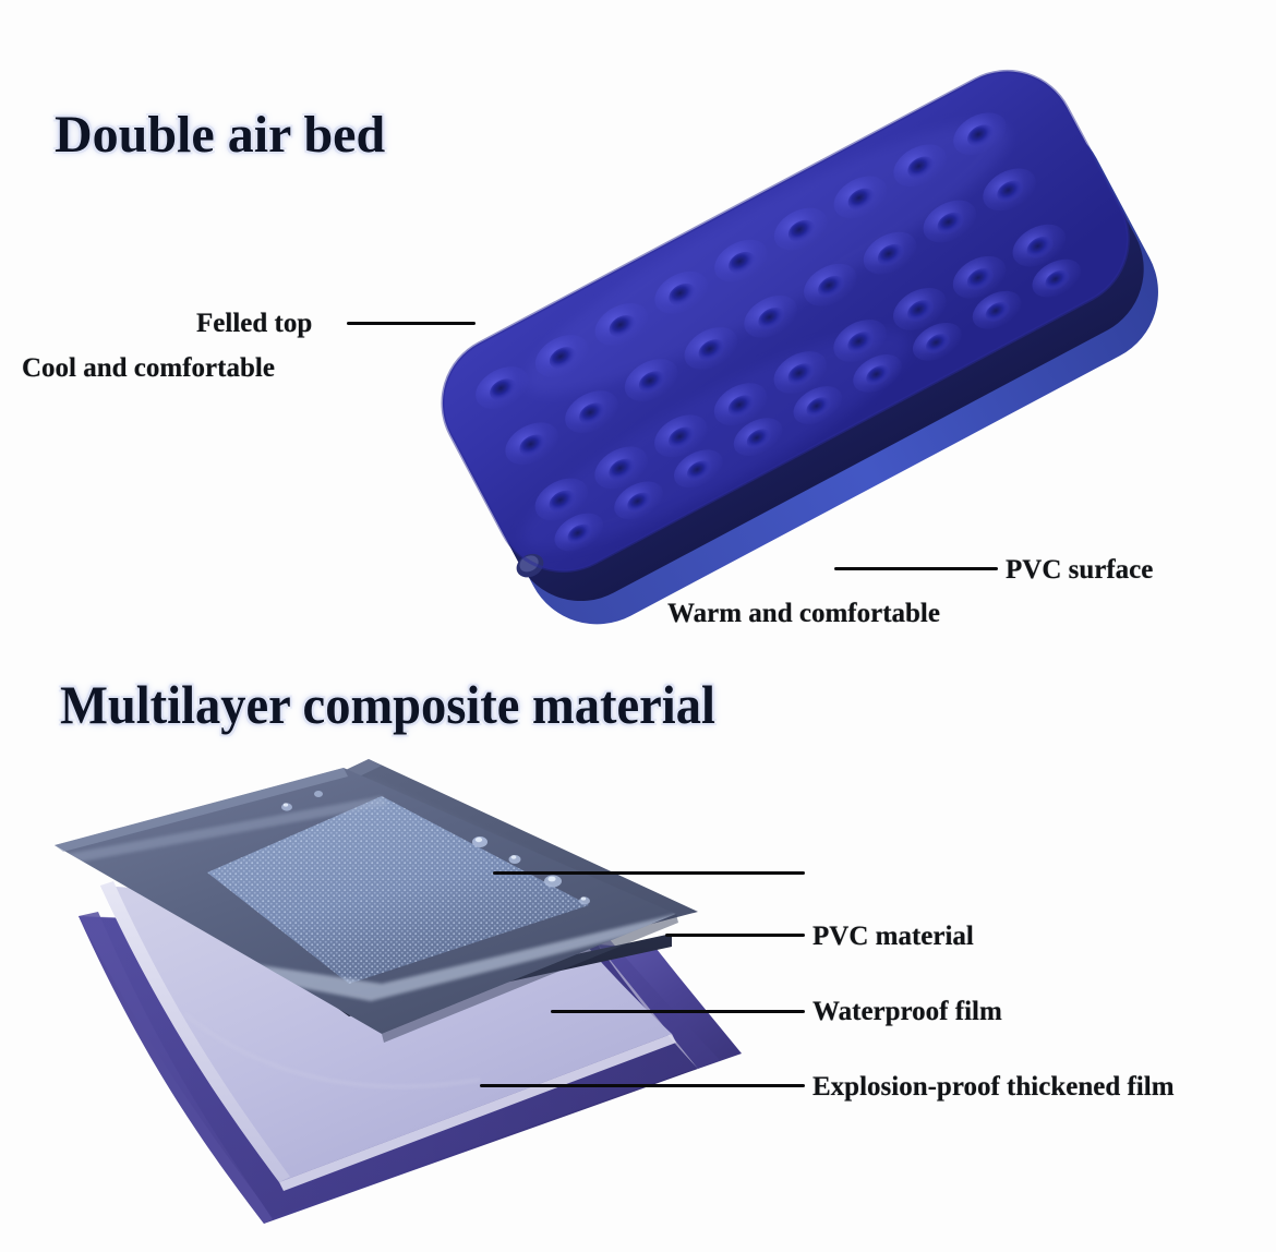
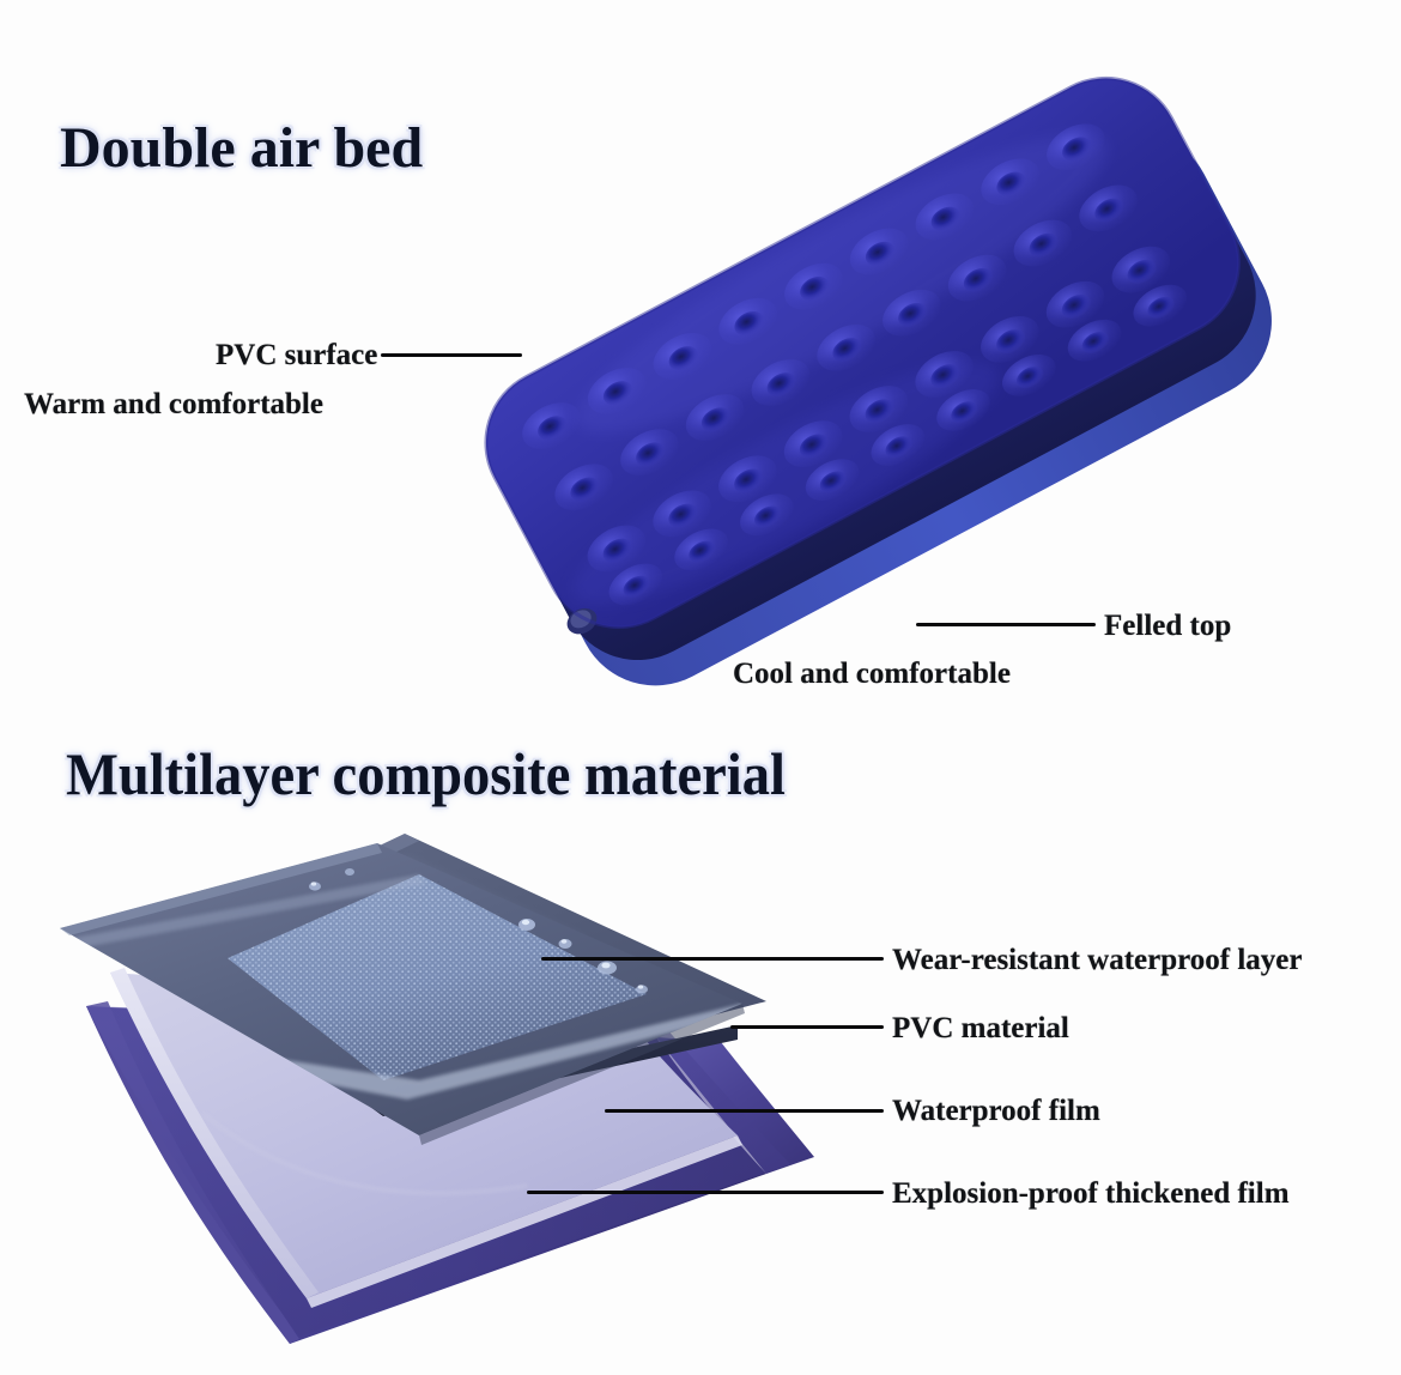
  Double air bed
- Felled top
+ PVC surface
- Cool and comfortable
+ Warm and comfortable
- PVC surface
+ Felled top
- Warm and comfortable
+ Cool and comfortable
  Multilayer composite material
+ Wear-resistant waterproof layer
  PVC material
  Waterproof film
  Explosion-proof thickened film
